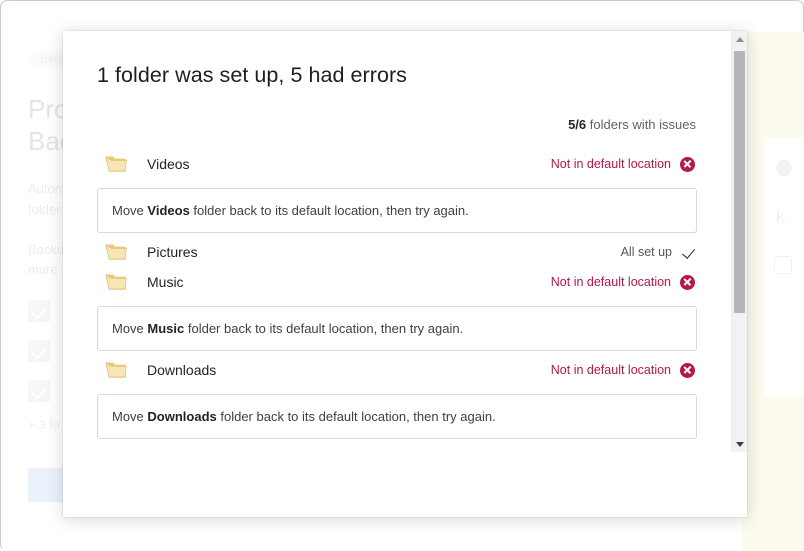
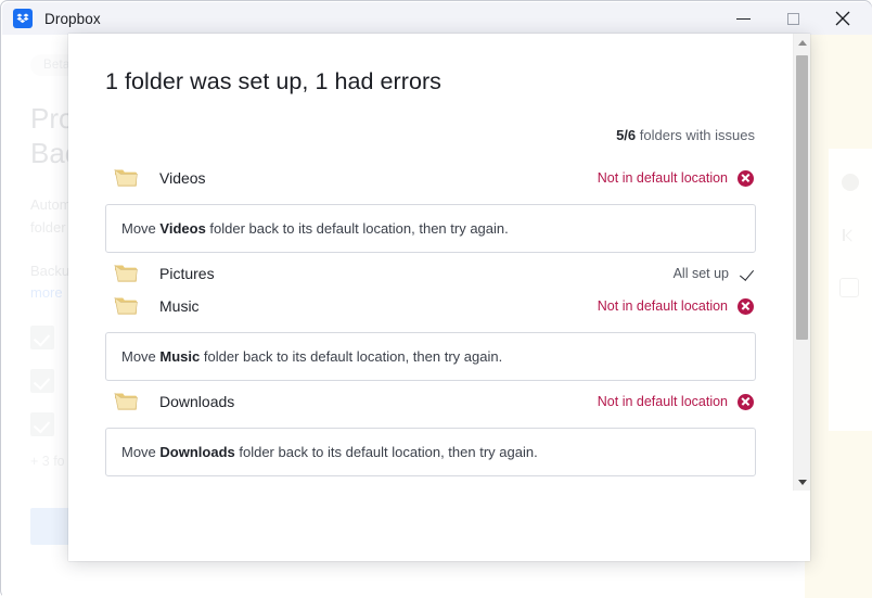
  Beta
  Pro
  Autom
  folder
  Backu
  more
  + 3 fo
+ Dropbox
- 1 folder was set up, 5 had errors
+ 1 folder was set up, 1 had errors
  5/6 folders with issues
  Videos
  Not in default location
  Move Videos folder back to its default location, then try again.
  Pictures
  All set up
  Music
  Not in default location
  Move Music folder back to its default location, then try again.
  Downloads
  Not in default location
  Move Downloads folder back to its default location, then try again.
